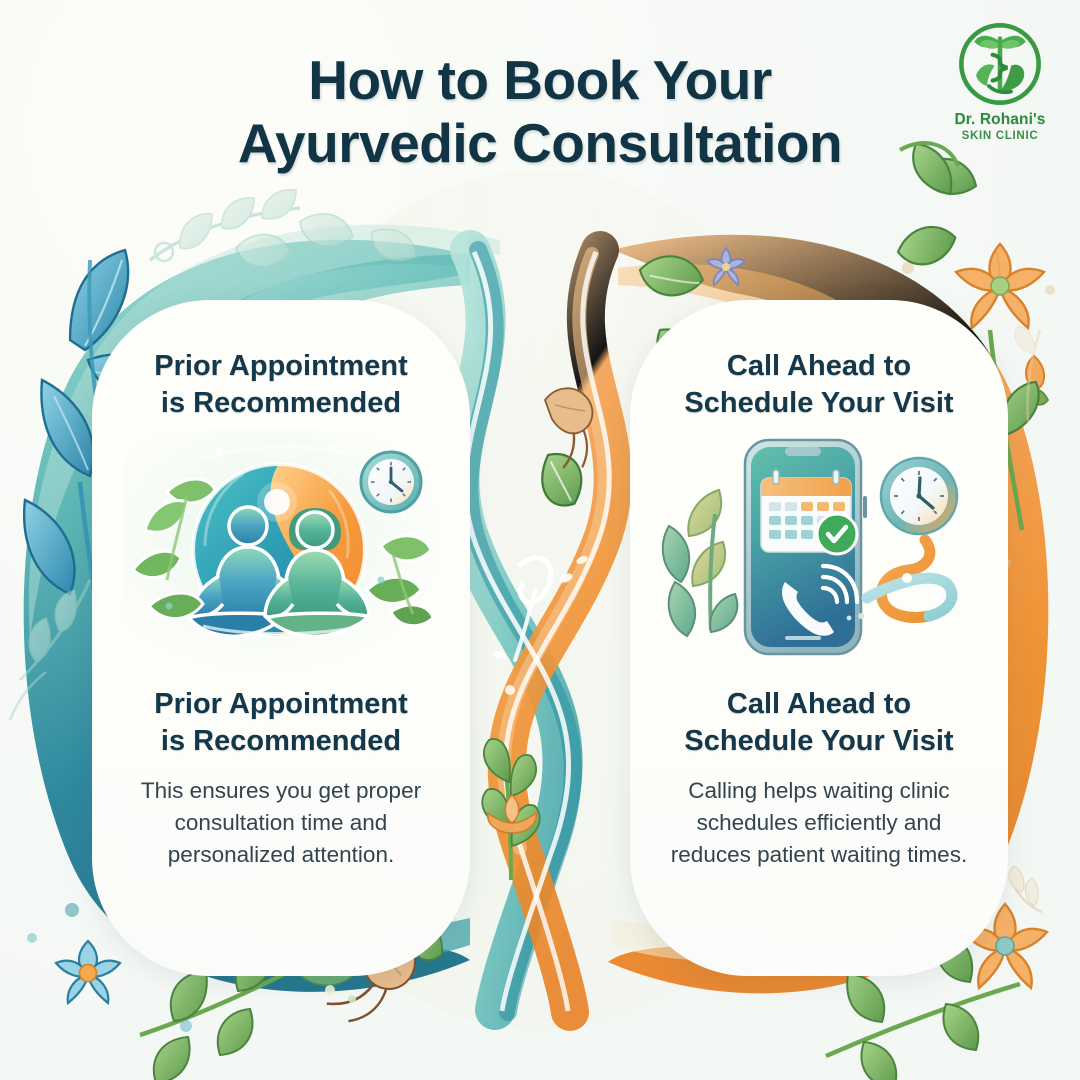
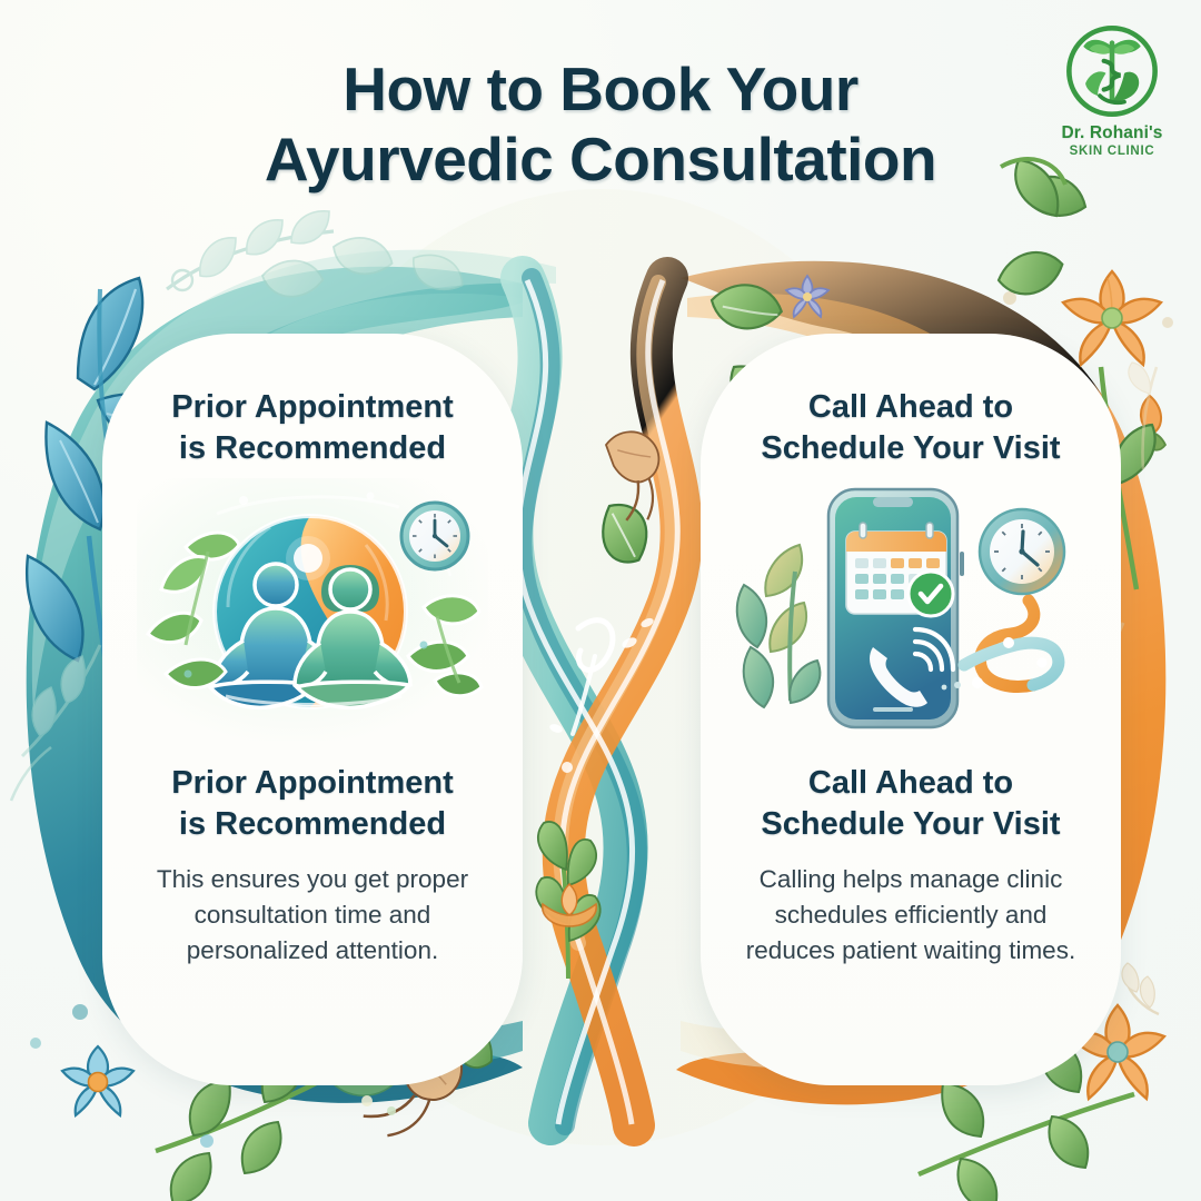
  How to Book Your
  Ayurvedic Consultation
  Dr. Rohani's
  SKIN CLINIC
  Prior Appointment
  is Recommended
  Prior Appointment
  is Recommended
  This ensures you get proper consultation time and personalized attention.
  Call Ahead to
  Schedule Your Visit
  Call Ahead to
  Schedule Your Visit
- Calling helps waiting clinic schedules efficiently and reduces patient waiting times.
+ Calling helps manage clinic schedules efficiently and reduces patient waiting times.
